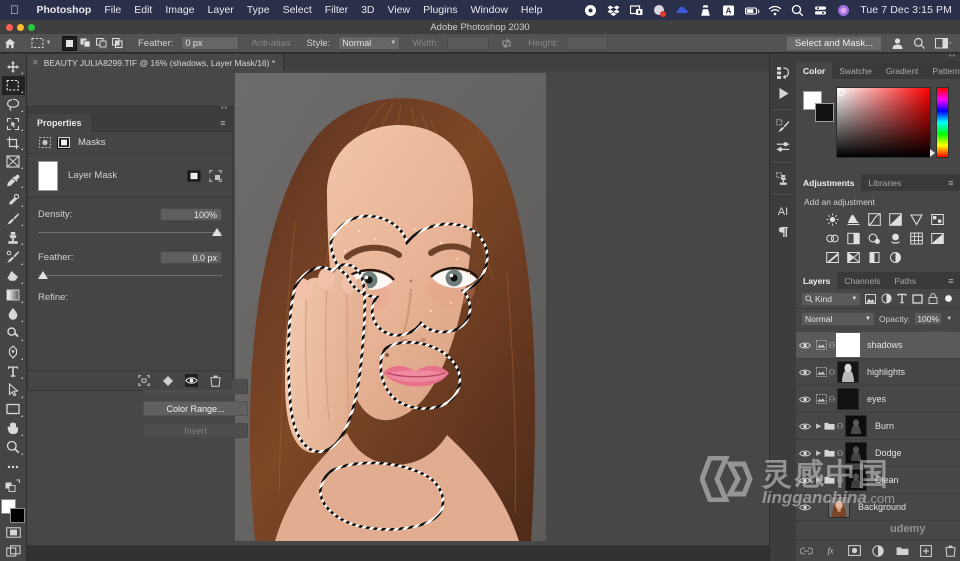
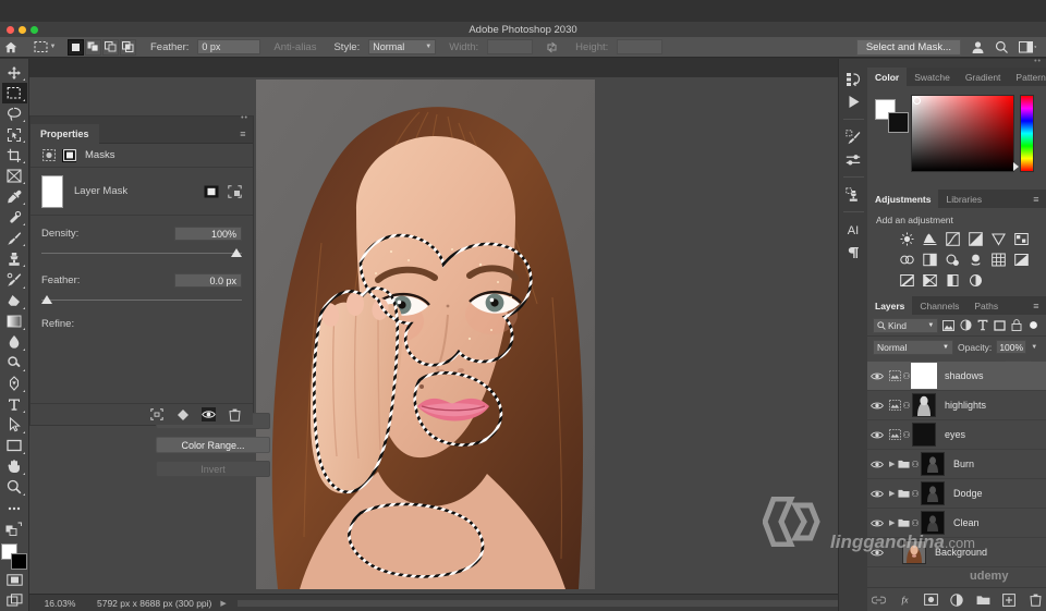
- 
- Photoshop
- File
- Edit
- Image
- Layer
- Type
- Select
- Filter
- 3D
- View
- Plugins
- Window
- Help
- A
- Tue 7 Dec 3:15 PM
  Adobe Photoshop 2030
  Feather:
  0 px
  Anti-alias
  Style:
  Normal
  Width:
  Height:
  Select and Mask...
- ✕
- BEAUTY JULIA8299.TIF @ 16% (shadows, Layer Mask/16) *
  Properties
  ≡
  Masks
  Layer Mask
  Density:
  100%
  Feather:
  0.0 px
  Refine:
  Color Range...
  Invert
+ 16.03%
+ 5792 px x 8688 px (300 ppi)
  AI
  Color
  Swatche
  Gradient
  Pattern
  Adjustments
  Libraries
  ≡
  Add an adjustment
  Layers
  Channels
  Paths
  ≡
  Kind
  Normal
  Opacity:
  100%
  ⚇
  shadows
  ⚇
  highlights
  ⚇
  eyes
  ⚇
  Burn
  ⚇
  Dodge
  ⚇
  Clean
  Background
  fx
- 灵感中国
  lingganchina.com
  udemy
